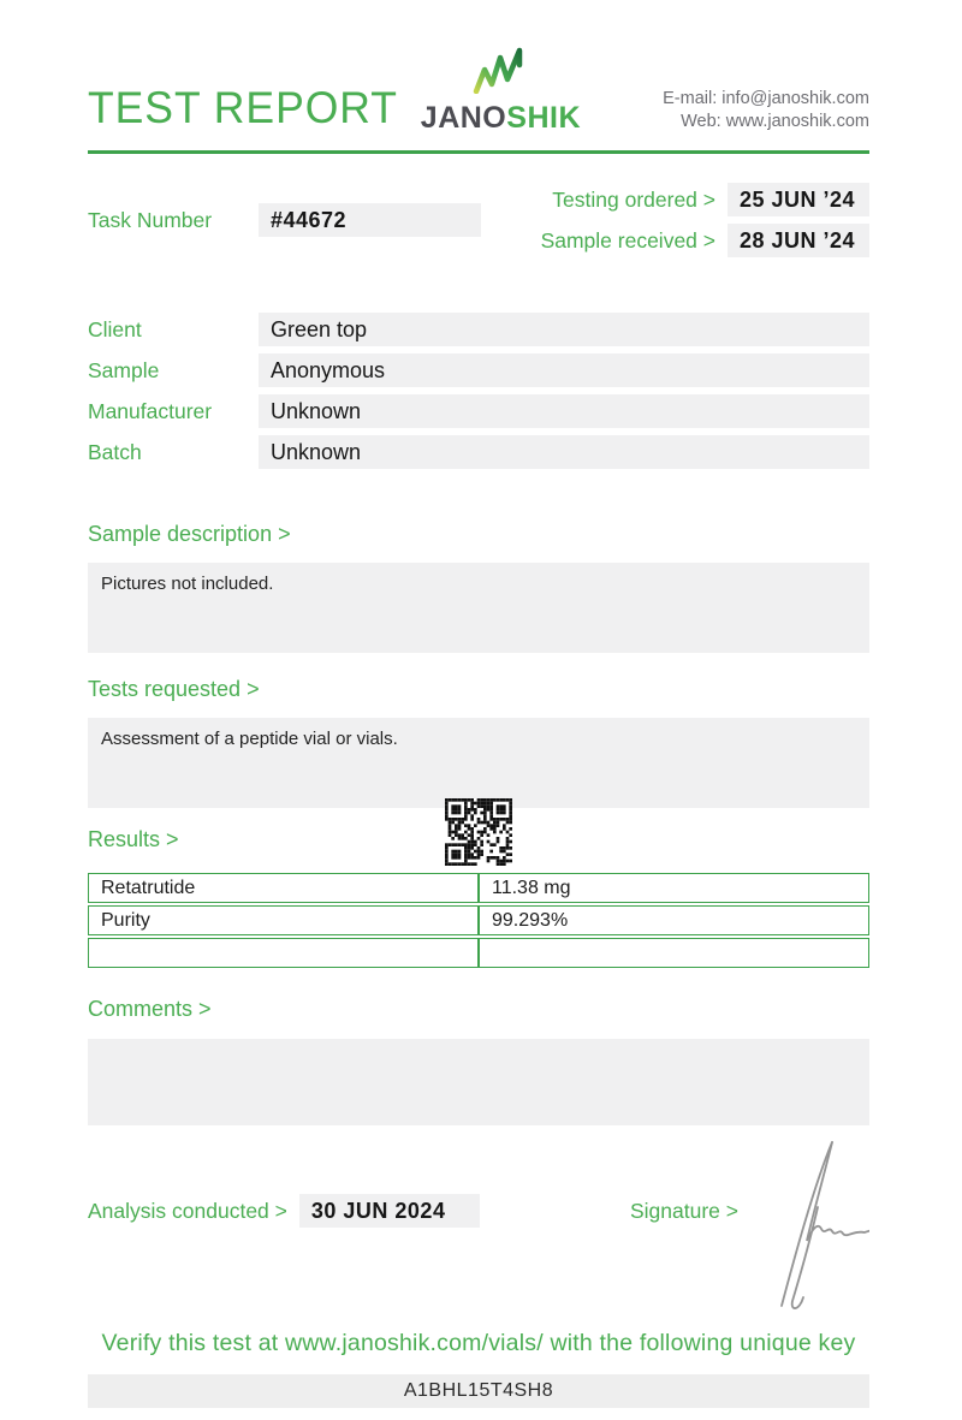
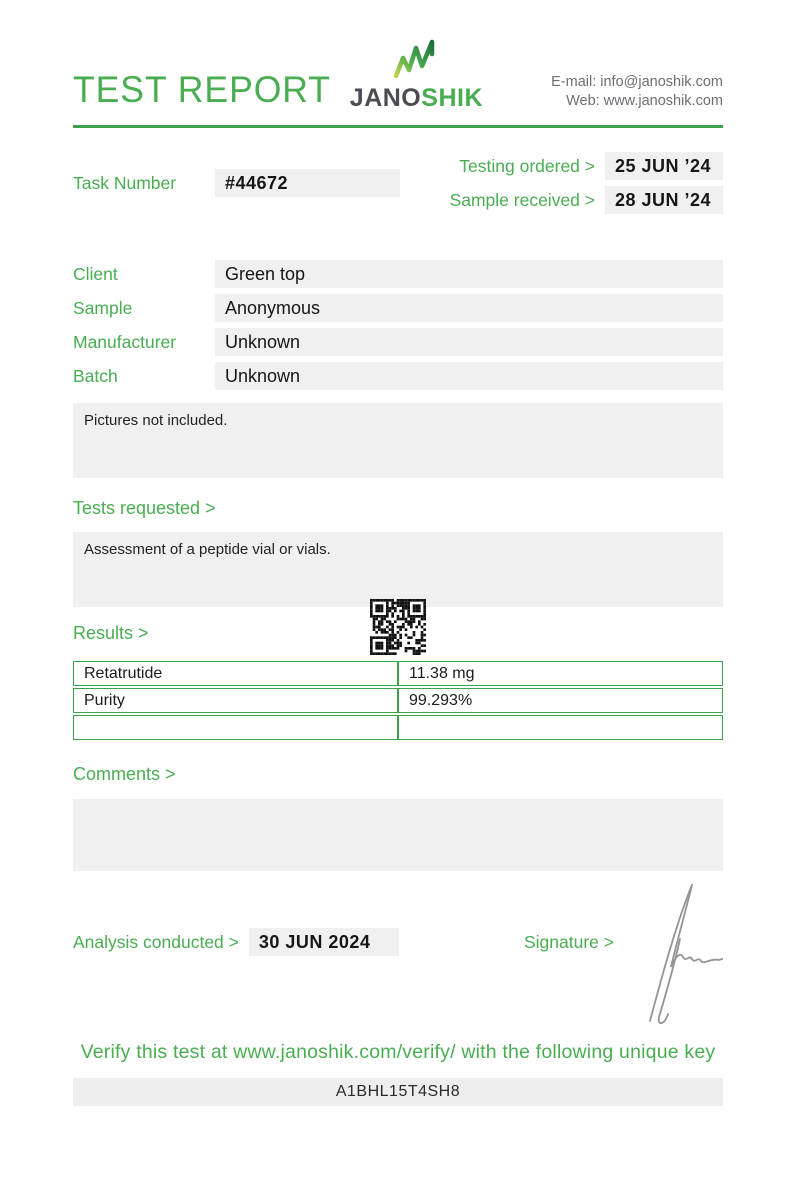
  TEST REPORT
  JANOSHIK
  E-mail: info@janoshik.com
  Web: www.janoshik.com
  Task Number
  #44672
  Testing ordered >
  25 JUN ’24
  Sample received >
  28 JUN ’24
  Client
  Green top
  Sample
  Anonymous
  Manufacturer
  Unknown
  Batch
  Unknown
- Sample description >
  Pictures not included.
  Tests requested >
  Assessment of a peptide vial or vials.
  Results >
  Retatrutide	11.38 mg
  Purity	99.293%
  Comments >
  Analysis conducted >
  30 JUN 2024
  Signature >
- Verify this test at www.janoshik.com/vials/ with the following unique key
+ Verify this test at www.janoshik.com/verify/ with the following unique key
  A1BHL15T4SH8
